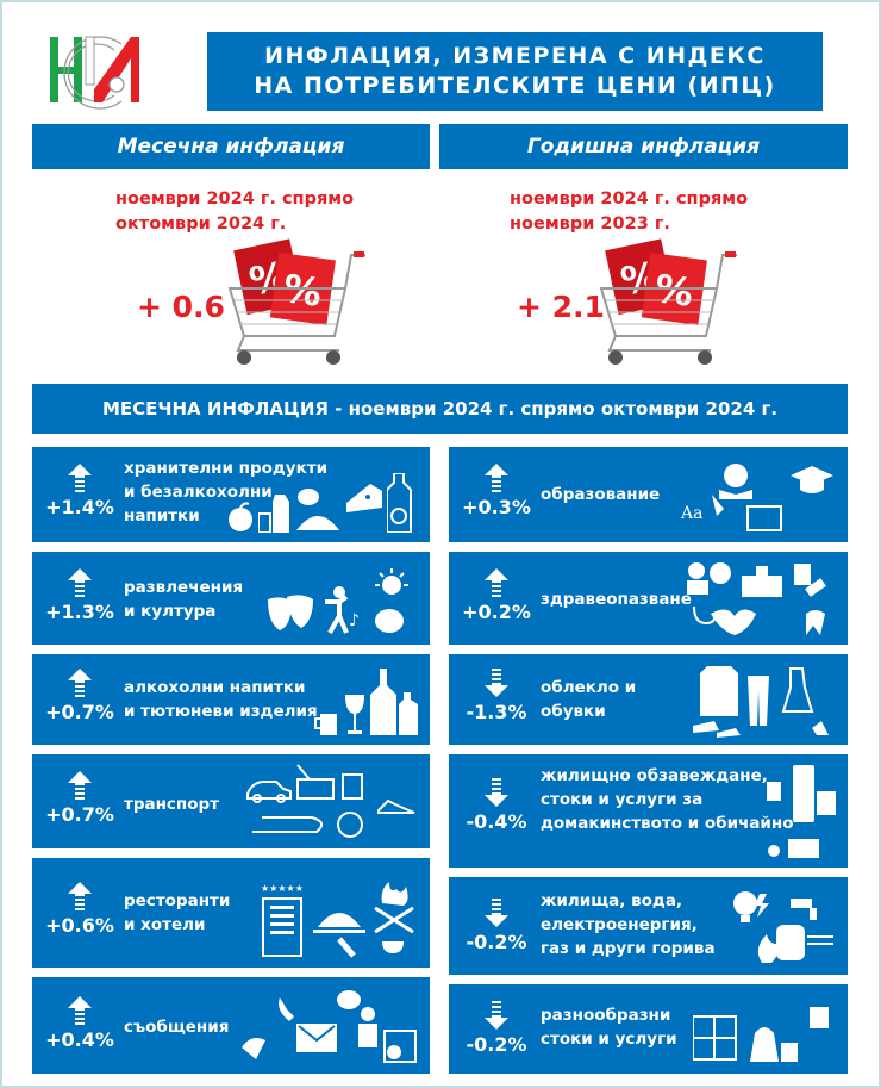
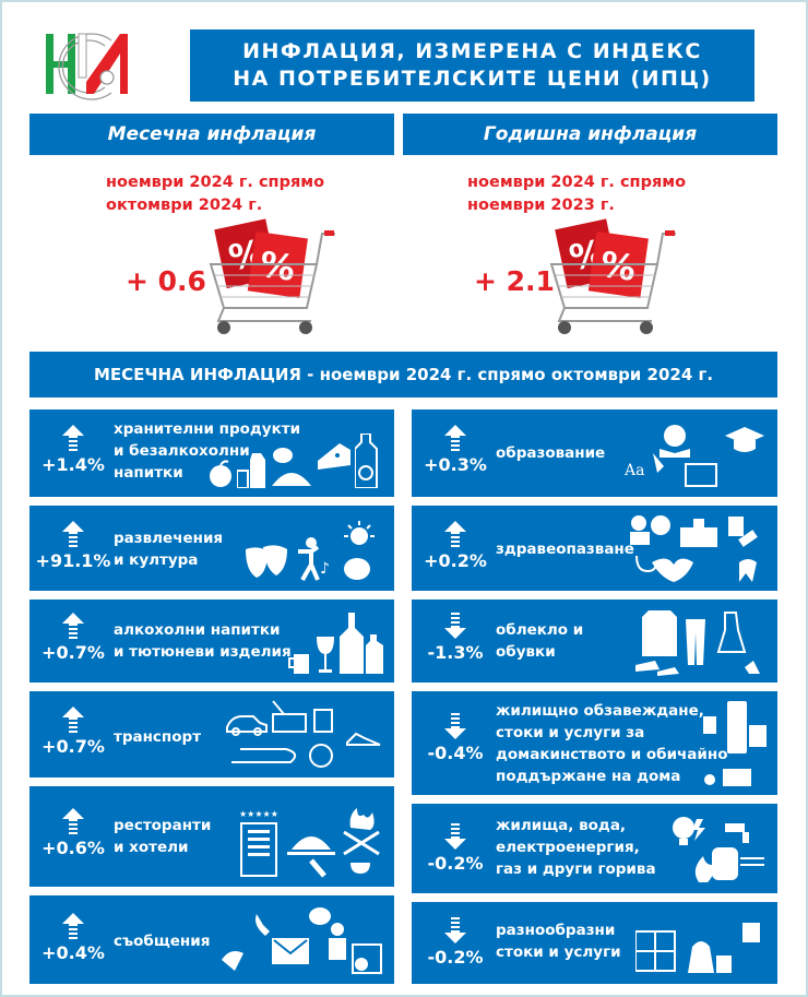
  ИНФЛАЦИЯ, ИЗМЕРЕНА С ИНДЕКС
  НА ПОТРЕБИТЕЛСКИТЕ ЦЕНИ (ИПЦ)
  Месечна инфлация
  Годишна инфлация
  ноември 2024 г. спрямо
  октомври 2024 г.
  ноември 2024 г. спрямо
  ноември 2023 г.
  + 0.6
  + 2.1
  МЕСЕЧНА ИНФЛАЦИЯ - ноември 2024 г. спрямо октомври 2024 г.
  +1.4%
  хранителни продукти
  и безалкохолни
  напитки
- +1.3%
+ +91.1%
  развлечения
  и култура
  ♪
  +0.7%
  алкохолни напитки
  и тютюневи изделия
  +0.7%
  транспорт
  +0.6%
  ресторанти
  и хотели
  ★★★★★
  +0.4%
  съобщения
  +0.3%
  образование
  Aa
  +0.2%
  здравеопазване
  -1.3%
  облекло и
  обувки
  -0.4%
  жилищно обзавеждане,
  стоки и услуги за
  домакинството и обичайно
+ поддържане на дома
  -0.2%
  жилища, вода,
  електроенергия,
  газ и други горива
  -0.2%
  разнообразни
  стоки и услуги
